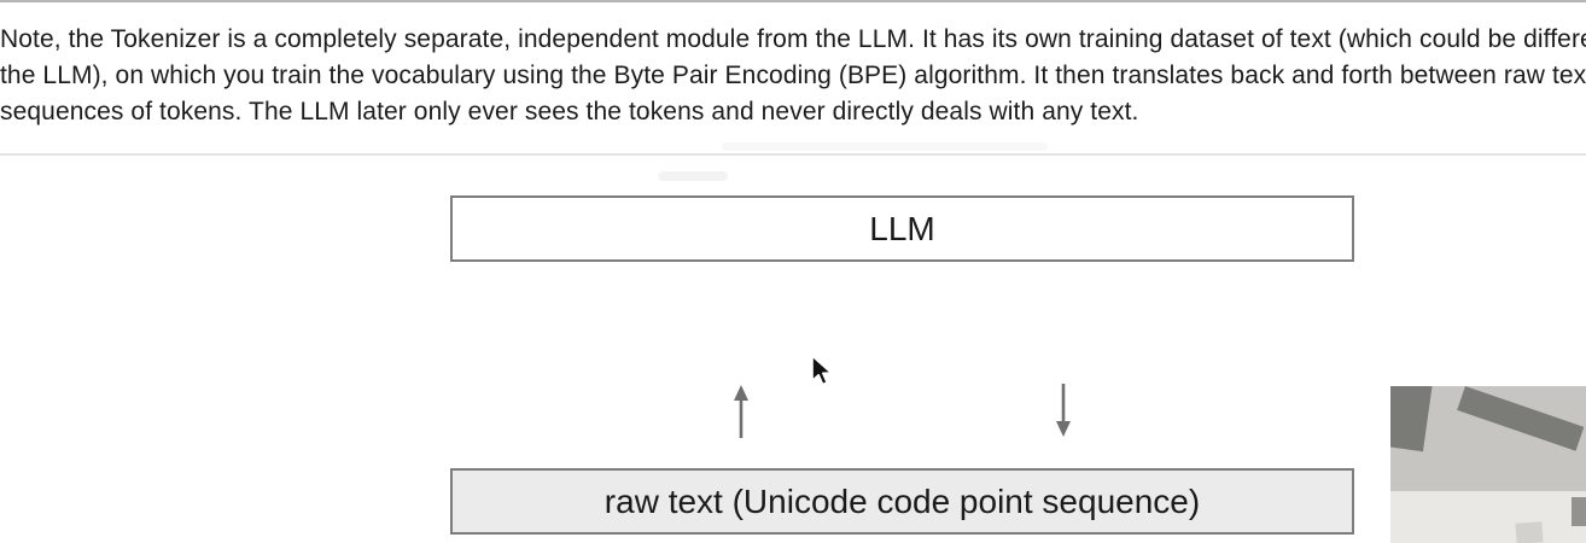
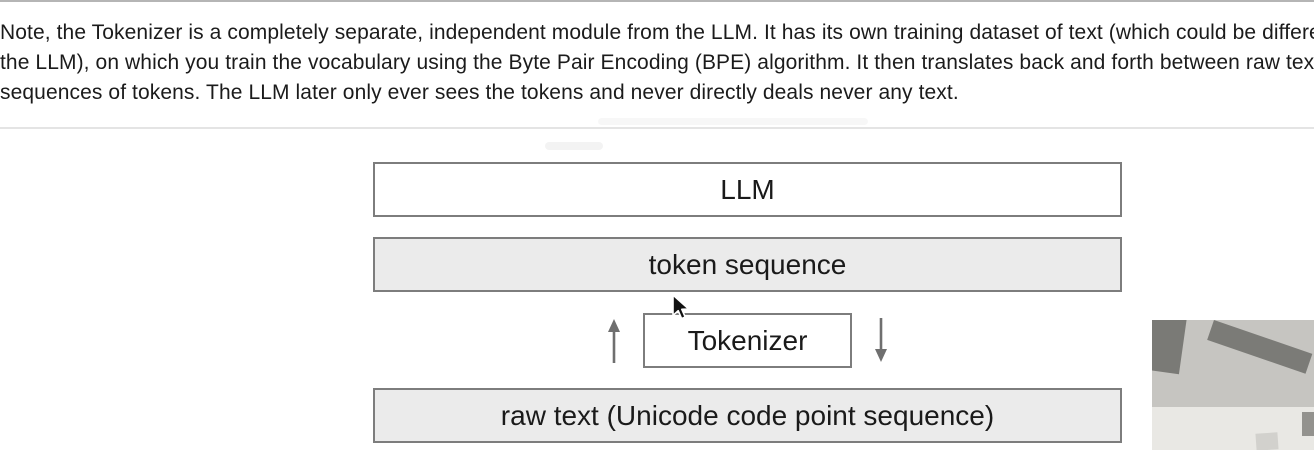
  Note, the Tokenizer is a completely separate, independent module from the LLM. It has its own training dataset of text (which could be differ
  the LLM), on which you train the vocabulary using the Byte Pair Encoding (BPE) algorithm. It then translates back and forth between raw tex
- sequences of tokens. The LLM later only ever sees the tokens and never directly deals with any text.
+ sequences of tokens. The LLM later only ever sees the tokens and never directly deals never any text.
  LLM
+ token sequence
+ Tokenizer
  raw text (Unicode code point sequence)
